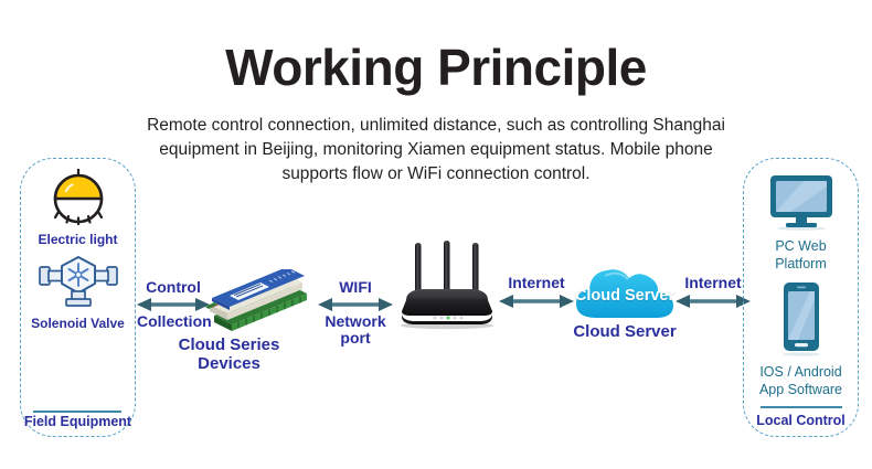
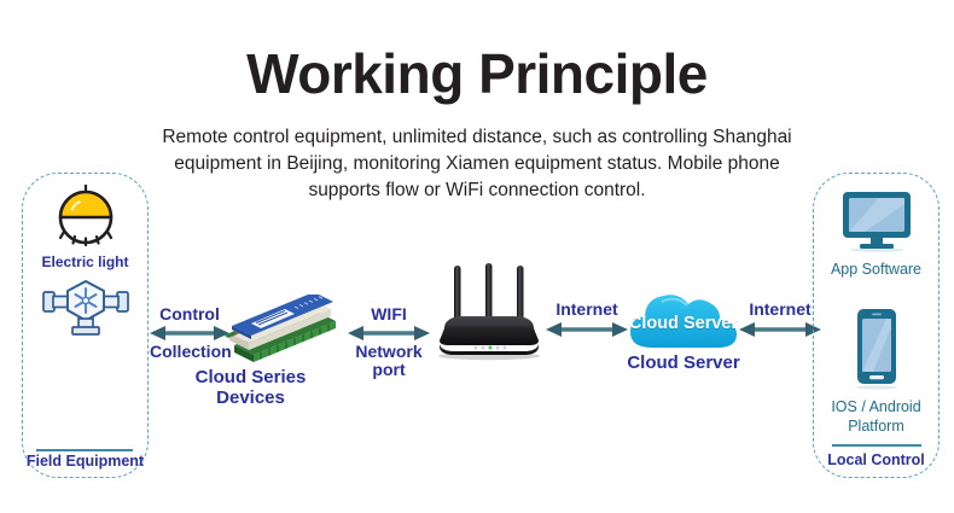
  Working Principle
- Remote control connection, unlimited distance, such as controlling Shanghai equipment in Beijing, monitoring Xiamen equipment status. Mobile phone supports flow or WiFi connection control.
+ Remote control equipment, unlimited distance, such as controlling Shanghai equipment in Beijing, monitoring Xiamen equipment status. Mobile phone supports flow or WiFi connection control.
  Electric light
- Solenoid Valve
  Field Equipment
  Control
  Collection
  Cloud Series
  Devices
  WIFI
  Network
  port
  Internet
  Cloud Server
  Cloud Server
  Internet
- PC Web
- Platform
+ App Software
  IOS / Android
- App Software
+ Platform
  Local Control
